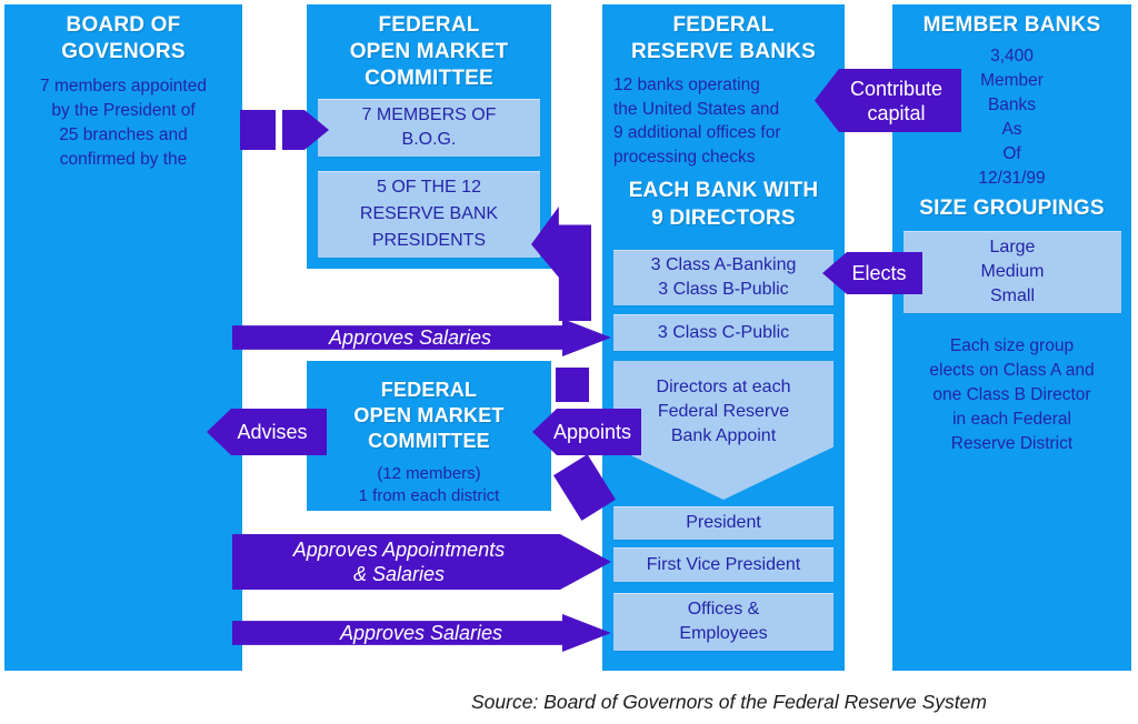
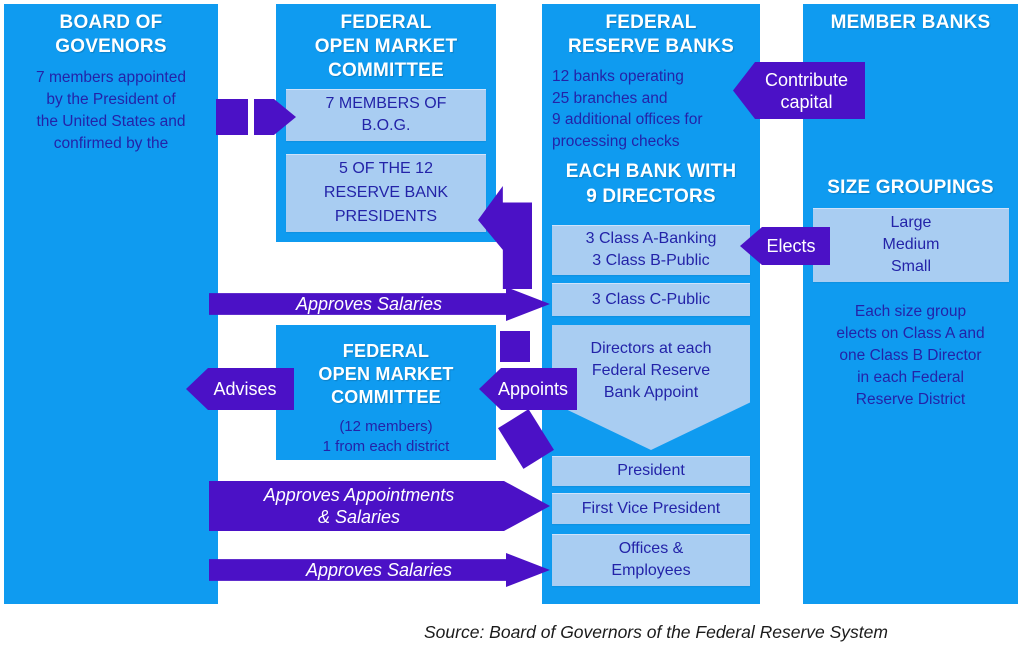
  BOARD OF
  GOVENORS
  7 members appointed
  by the President of
- 25 branches and
+ the United States and
  confirmed by the
  FEDERAL
  OPEN MARKET
  COMMITTEE
  7 MEMBERS OF
  B.O.G.
  5 OF THE 12
  RESERVE BANK
  PRESIDENTS
  FEDERAL
  OPEN MARKET
  COMMITTEE
  (12 members)
  1 from each district
  FEDERAL
  RESERVE BANKS
  12 banks operating
- the United States and
+ 25 branches and
  9 additional offices for
  processing checks
  EACH BANK WITH
  9 DIRECTORS
  3 Class A-Banking
  3 Class B-Public
  3 Class C-Public
  Directors at each
  Federal Reserve
  Bank Appoint
  President
  First Vice President
  Offices &
  Employees
  MEMBER BANKS
- 3,400
- Member
- Banks
- As
- Of
- 12/31/99
  SIZE GROUPINGS
  Large
  Medium
  Small
  Each size group
  elects on Class A and
  one Class B Director
  in each Federal
  Reserve District
  Approves Salaries
  Advises
  Appoints
  Approves Appointments
  & Salaries
  Approves Salaries
  Contribute
  capital
  Elects
  Source: Board of Governors of the Federal Reserve System
